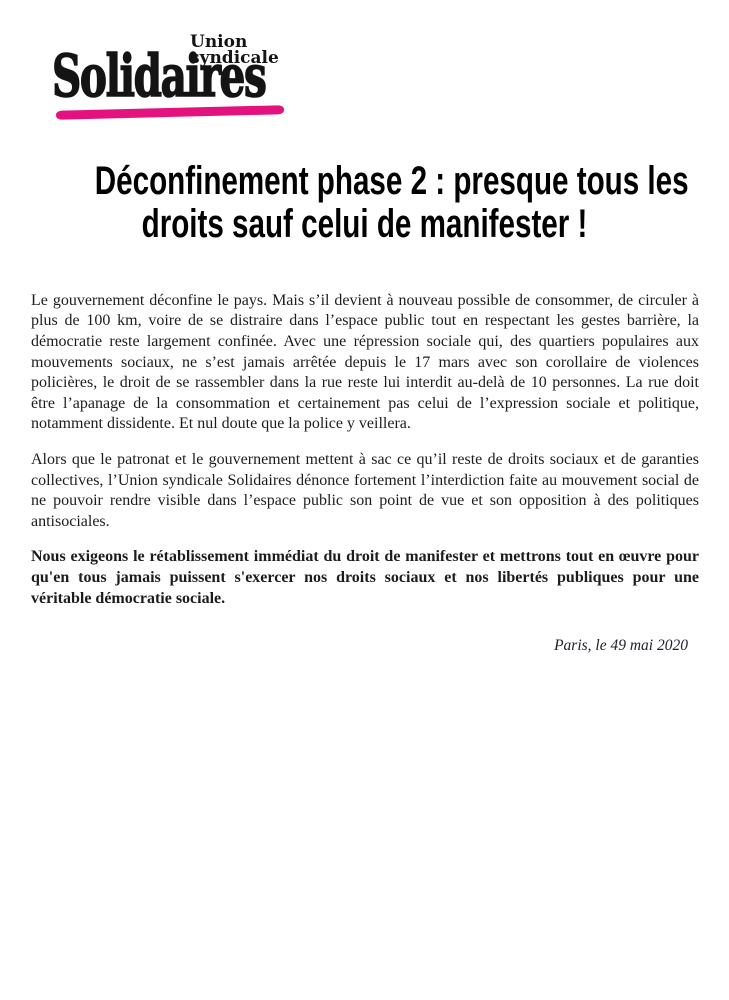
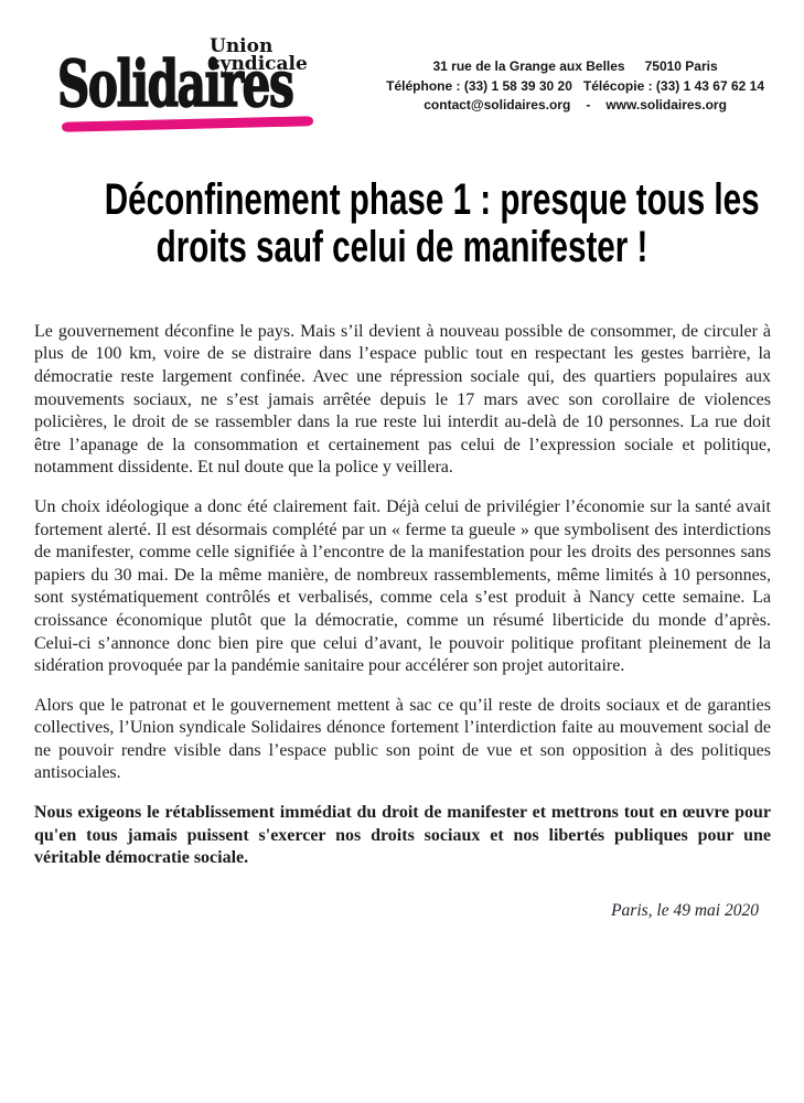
  Union
  syndicale
  Solidaires
+ 31 rue de la Grange aux Belles
+ 75010 Paris
+ Téléphone : (33) 1 58 39 30 20
+ Télécopie : (33) 1 43 67 62 14
+ contact@solidaires.org
+ -
+ www.solidaires.org
- Déconfinement phase 2 : presque tous les
+ Déconfinement phase 1 : presque tous les
  droits sauf celui de manifester !
  Le gouvernement déconfine le pays. Mais s’il devient à nouveau possible de consommer, de circuler à plus de 100 km, voire de se distraire dans l’espace public tout en respectant les gestes barrière, la démocratie reste largement confinée. Avec une répression sociale qui, des quartiers populaires aux mouvements sociaux, ne s’est jamais arrêtée depuis le 17 mars avec son corollaire de violences policières, le droit de se rassembler dans la rue reste lui interdit au-delà de 10 personnes. La rue doit être l’apanage de la consommation et certainement pas celui de l’expression sociale et politique, notamment dissidente. Et nul doute que la police y veillera.
+ Un choix idéologique a donc été clairement fait. Déjà celui de privilégier l’économie sur la santé avait fortement alerté. Il est désormais complété par un « ferme ta gueule » que symbolisent des interdictions de manifester, comme celle signifiée à l’encontre de la manifestation pour les droits des personnes sans papiers du 30 mai. De la même manière, de nombreux rassemblements, même limités à 10 personnes, sont systématiquement contrôlés et verbalisés, comme cela s’est produit à Nancy cette semaine. La croissance économique plutôt que la démocratie, comme un résumé liberticide du monde d’après. Celui-ci s’annonce donc bien pire que celui d’avant, le pouvoir politique profitant pleinement de la sidération provoquée par la pandémie sanitaire pour accélérer son projet autoritaire.
  Alors que le patronat et le gouvernement mettent à sac ce qu’il reste de droits sociaux et de garanties collectives, l’Union syndicale Solidaires dénonce fortement l’interdiction faite au mouvement social de ne pouvoir rendre visible dans l’espace public son point de vue et son opposition à des politiques antisociales.
  Nous exigeons le rétablissement immédiat du droit de manifester et mettrons tout en œuvre pour qu'en tous jamais puissent s'exercer nos droits sociaux et nos libertés publiques pour une véritable démocratie sociale.
  Paris, le 49 mai 2020
